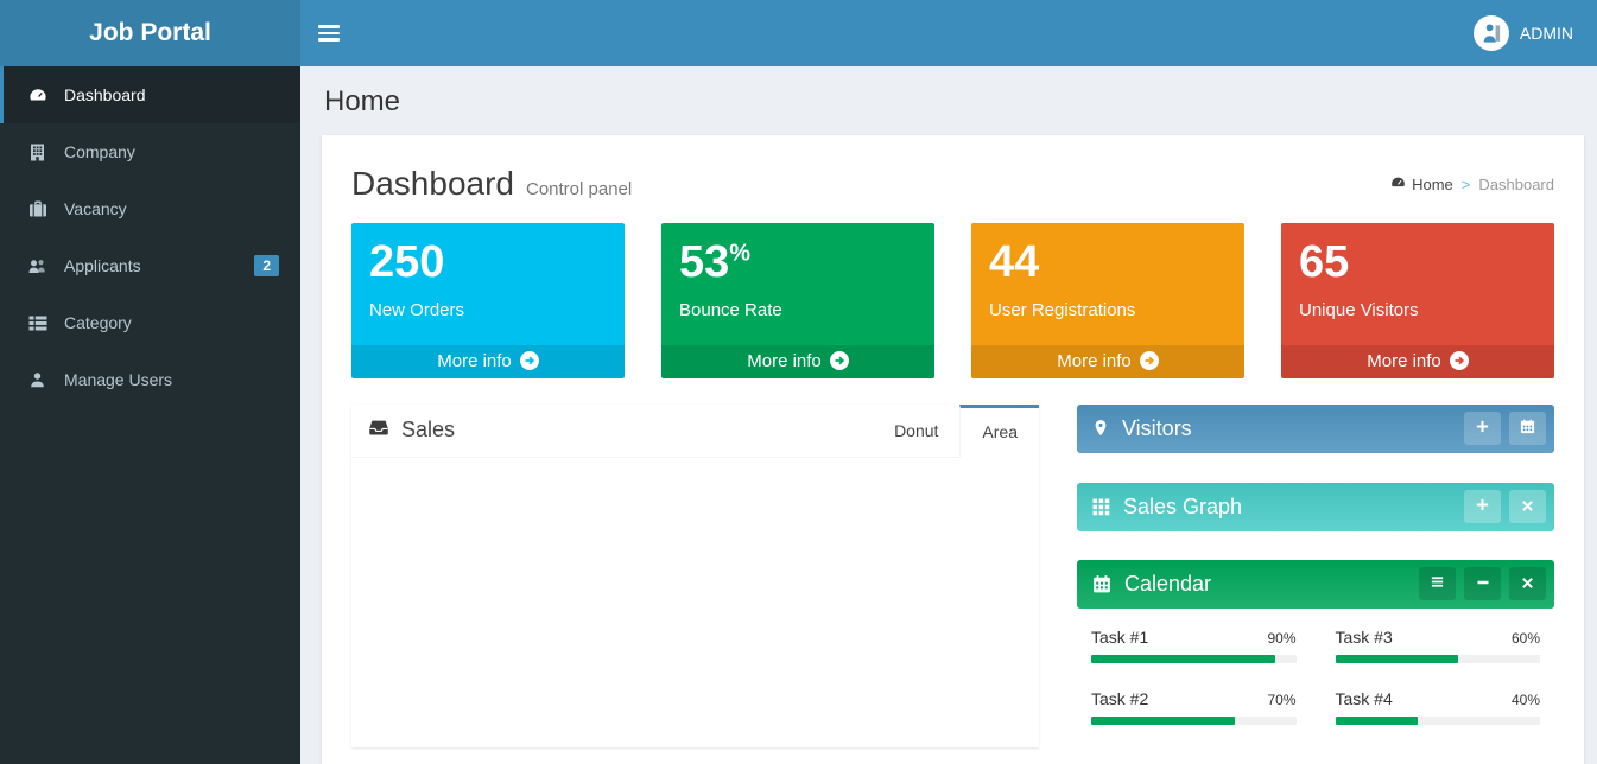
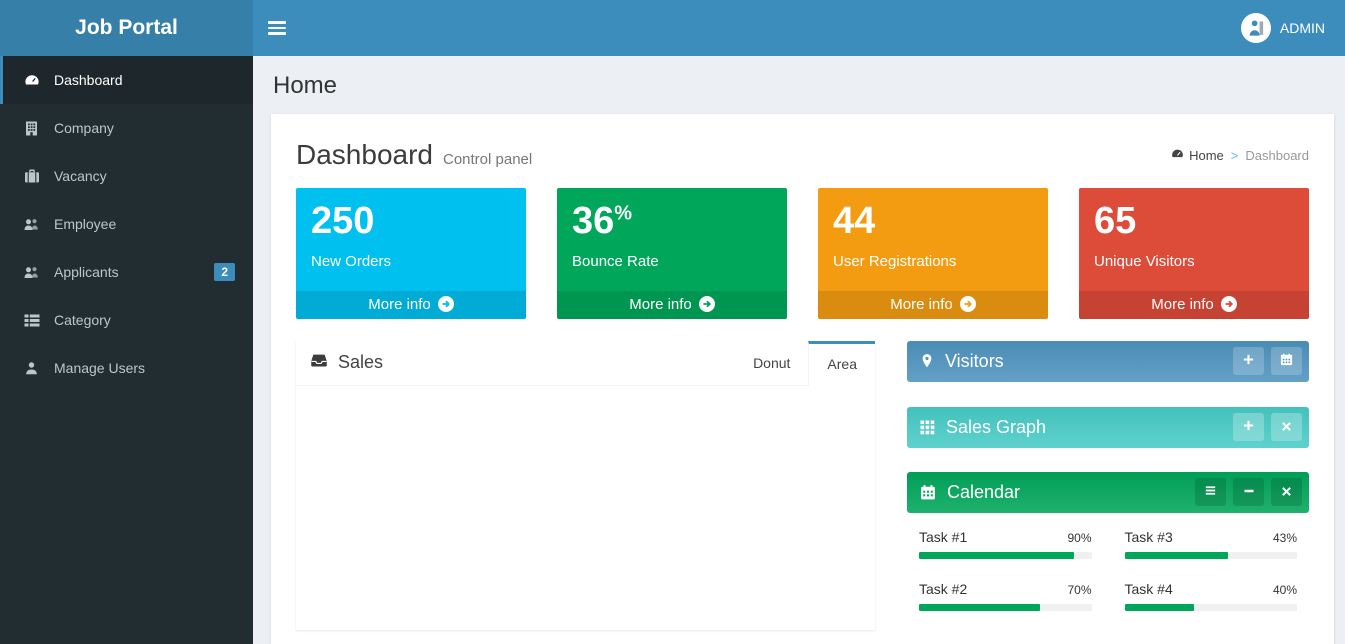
  Job Portal
  ADMIN
  Dashboard
  Company
  Vacancy
+ Employee
  Applicants
  2
  Category
  Manage Users
  Home
  Dashboard
  Control panel
  Home
  >
  Dashboard
  250
  New Orders
  More info
- 53%
+ 36%
  Bounce Rate
  More info
  44
  User Registrations
  More info
  65
  Unique Visitors
  More info
  Sales
  Donut
  Area
  Visitors
  Sales Graph
  Calendar
  Task #1
  90%
  Task #3
- 60%
+ 43%
  Task #2
  70%
  Task #4
  40%
